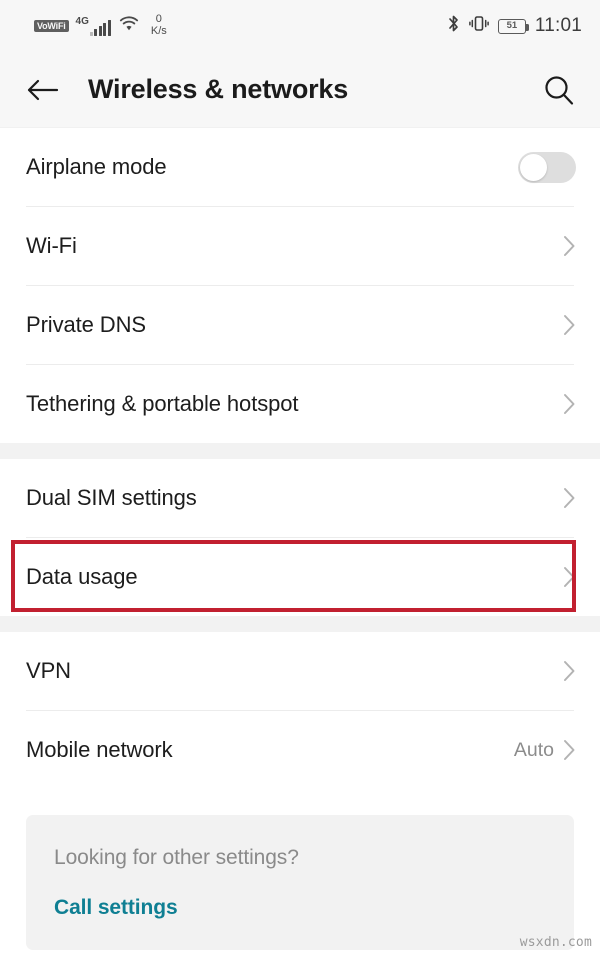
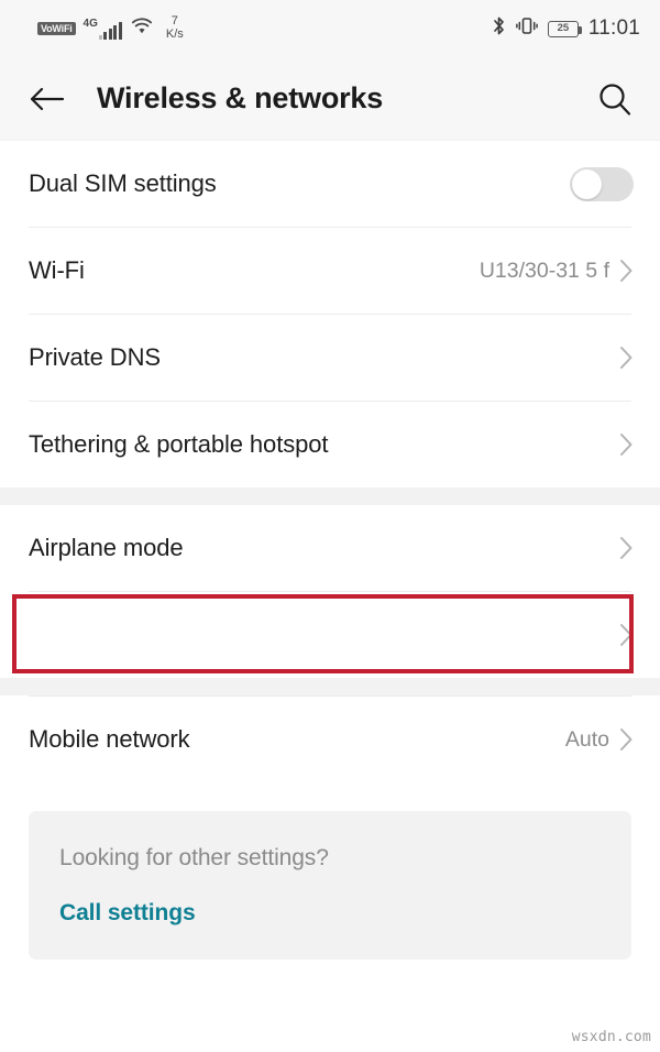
  VoWiFi
  4G
- 0
+ 7
  K/s
- 51
+ 25
  11:01
  Wireless & networks
- Airplane mode
+ Dual SIM settings
  Wi-Fi
+ U13/30-31 5 f
  Private DNS
  Tethering & portable hotspot
- Dual SIM settings
+ Airplane mode
- Data usage
- VPN
  Mobile network
  Auto
  Looking for other settings?
  Call settings
  wsxdn.com
